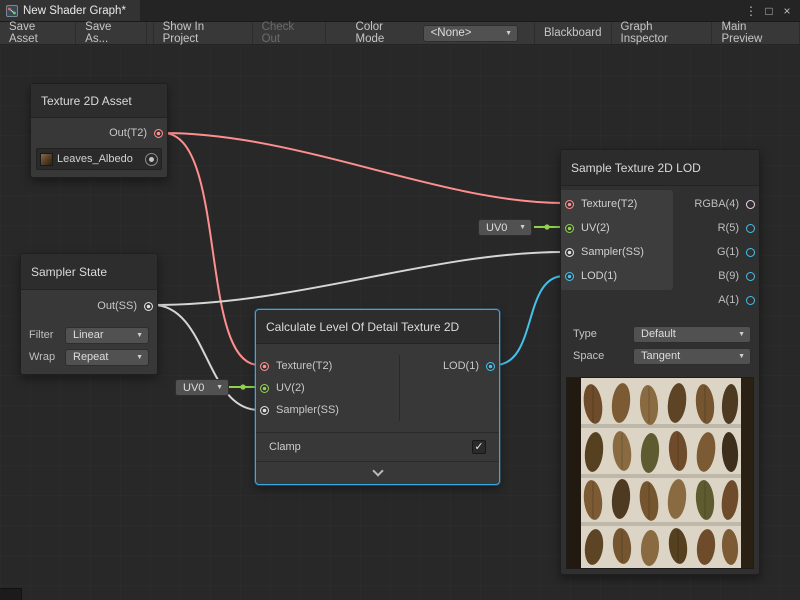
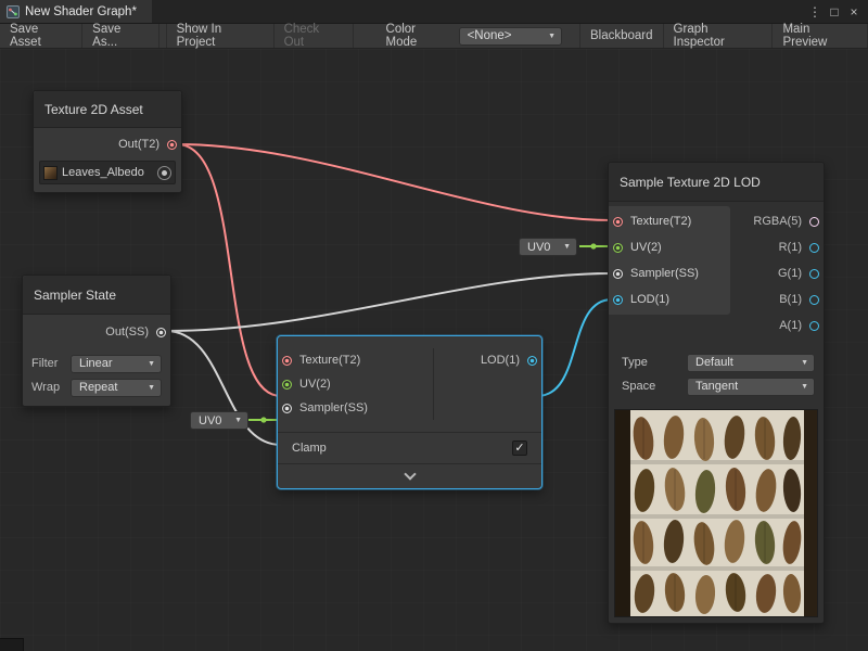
  New Shader Graph*
  ⋮
  □
  ×
  Save Asset
  Save As...
  Show In Project
  Check Out
  Color Mode
  <None>
  Blackboard
  Graph Inspector
  Main Preview
  Texture 2D Asset
  Out(T2)
  Leaves_Albedo
  Sampler State
  Out(SS)
  Filter
  Linear
  Wrap
  Repeat
- Calculate Level Of Detail Texture 2D
  Texture(T2)
  UV(2)
  Sampler(SS)
  LOD(1)
  Clamp
  ✓
  Sample Texture 2D LOD
  Texture(T2)
- RGBA(4)
+ RGBA(5)
  UV(2)
- R(5)
+ R(1)
  Sampler(SS)
  G(1)
  LOD(1)
- B(9)
+ B(1)
  A(1)
  Type
  Default
  Space
  Tangent
  UV0
  UV0
